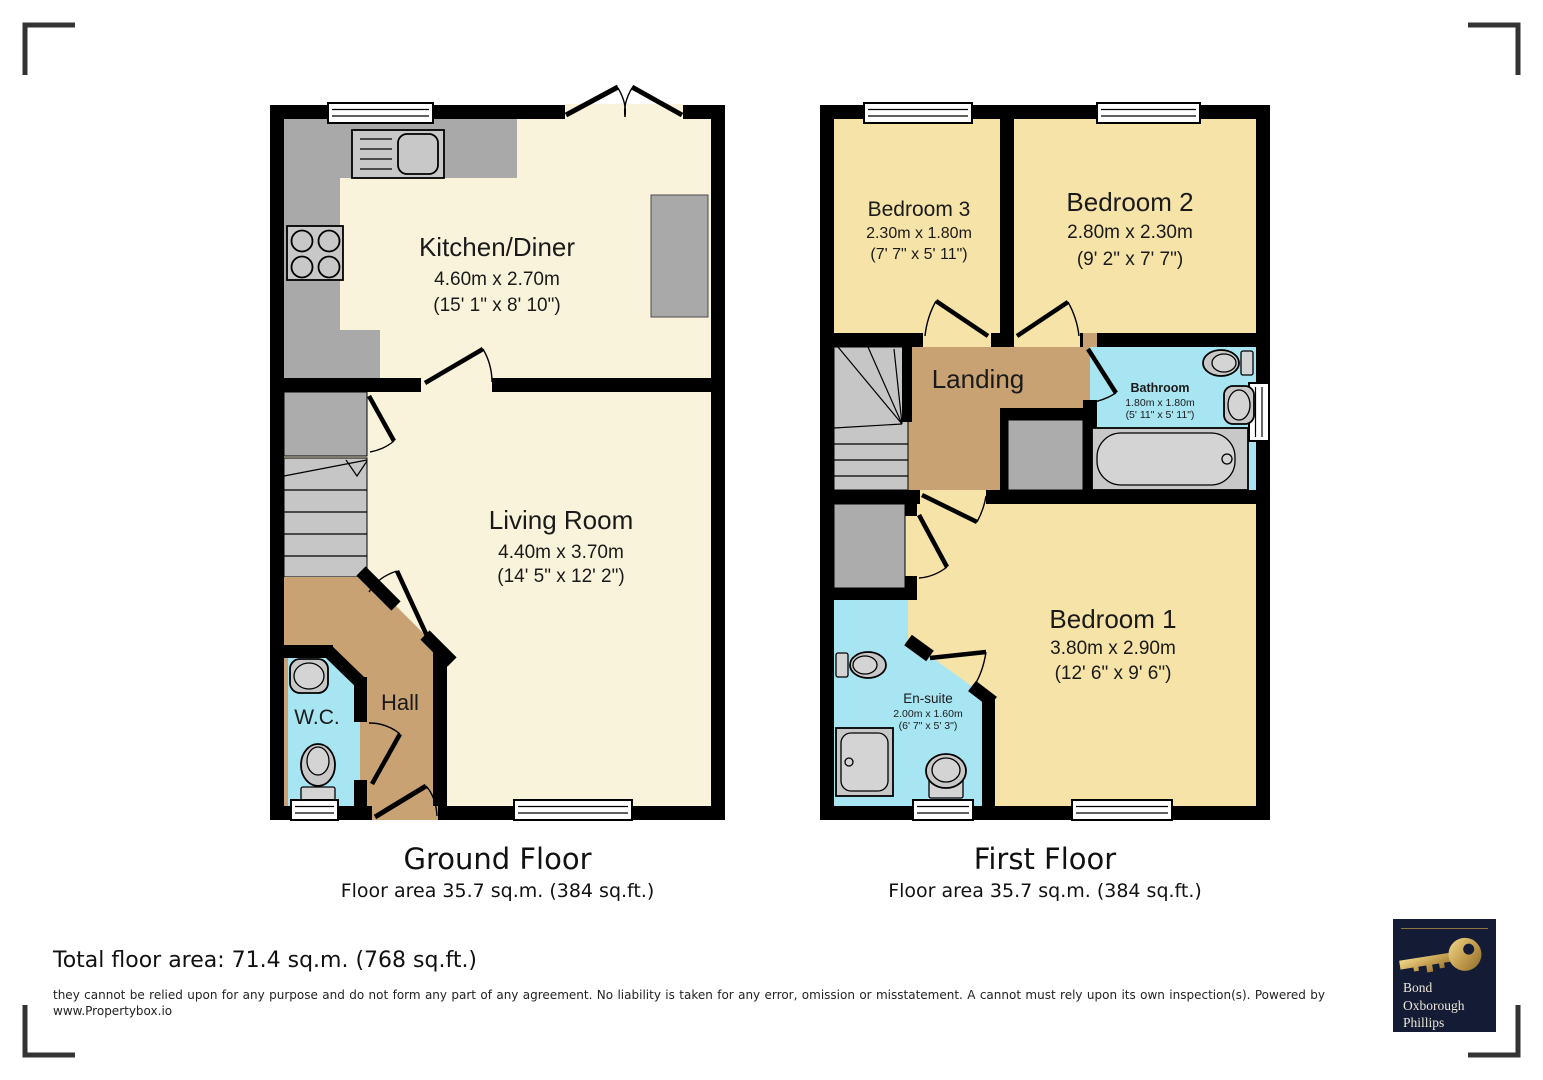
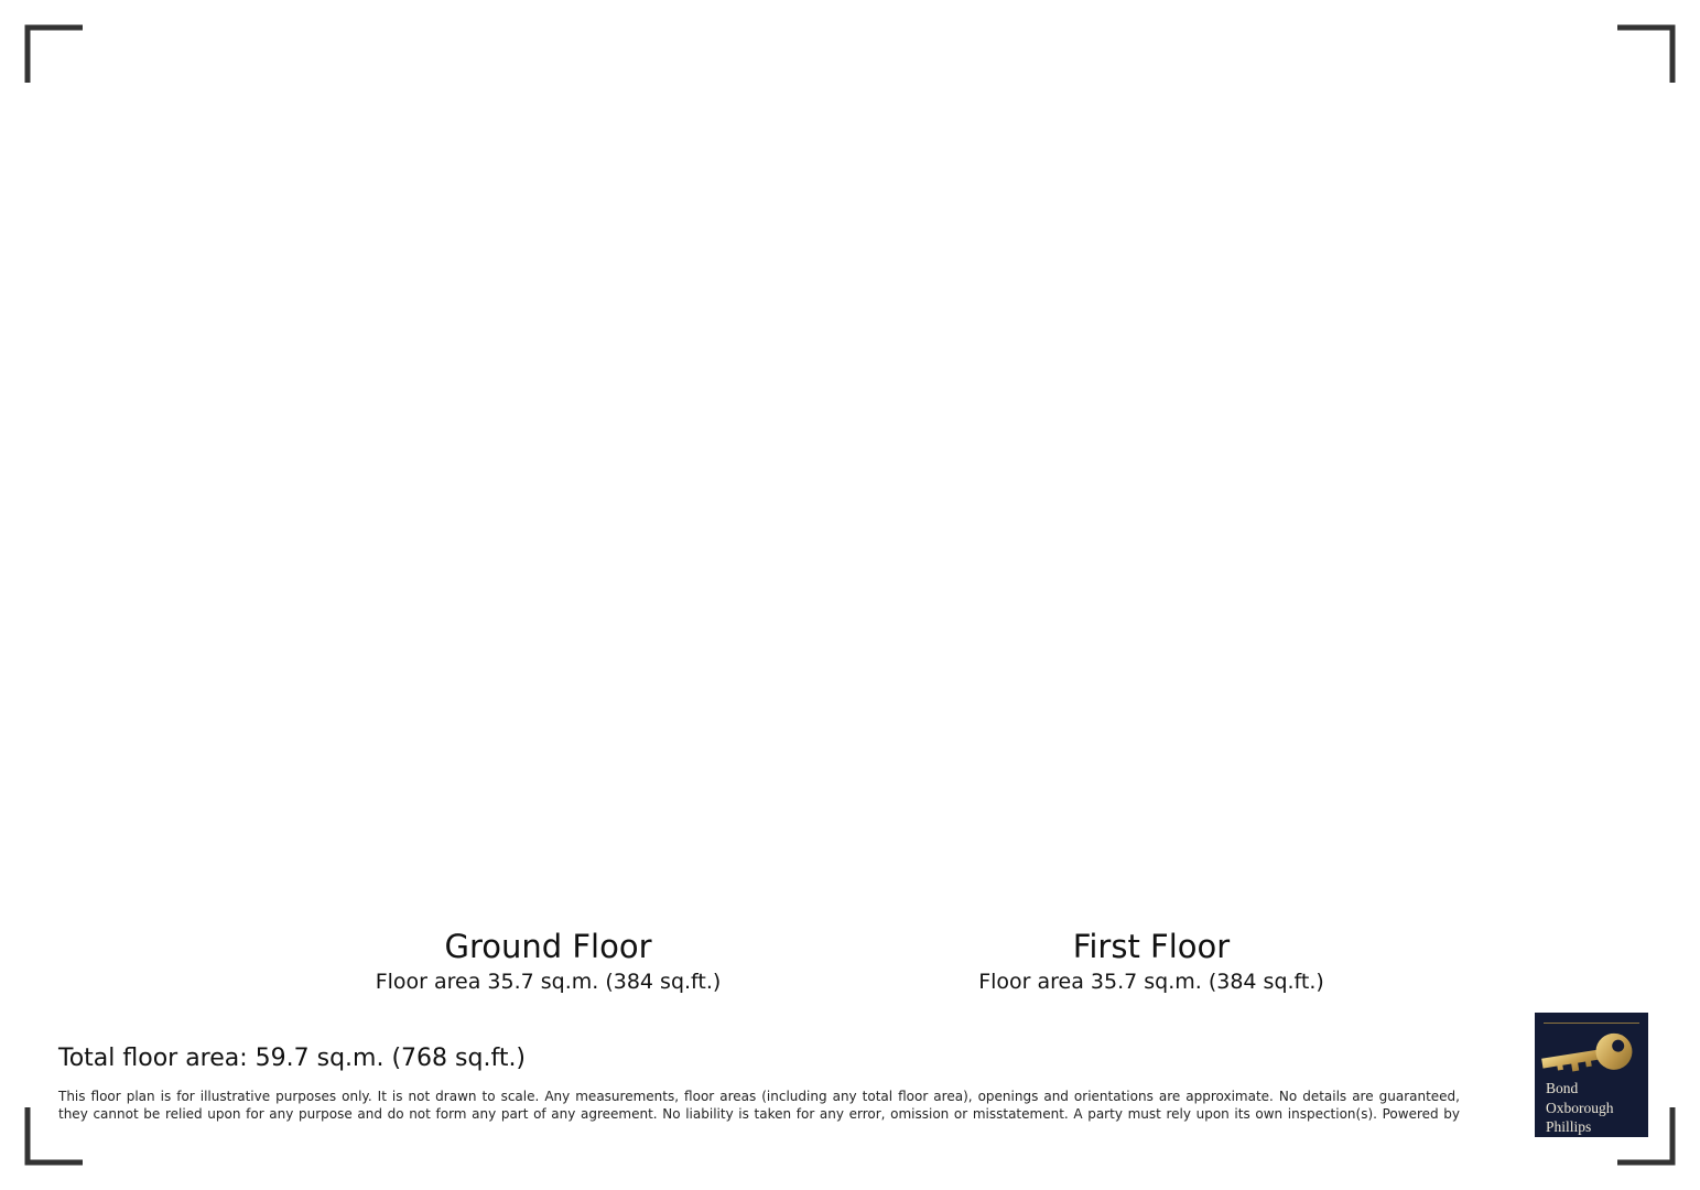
- Kitchen/Diner
- 4.60m x 2.70m
- (15' 1" x 8' 10")
- Living Room
- 4.40m x 3.70m
- (14' 5" x 12' 2")
- Hall
- W.C.
- Bedroom 3
- 2.30m x 1.80m
- (7' 7" x 5' 11")
- Bedroom 2
- 2.80m x 2.30m
- (9' 2" x 7' 7")
- Landing
- Bathroom
- 1.80m x 1.80m
- (5' 11" x 5' 11")
- Bedroom 1
- 3.80m x 2.90m
- (12' 6" x 9' 6")
- En-suite
- 2.00m x 1.60m
- (6' 7" x 5' 3")
  Ground Floor
  Floor area 35.7 sq.m. (384 sq.ft.)
  First Floor
  Floor area 35.7 sq.m. (384 sq.ft.)
- Total floor area: 71.4 sq.m. (768 sq.ft.)
+ Total floor area: 59.7 sq.m. (768 sq.ft.)
+ This floor plan is for illustrative purposes only. It is not drawn to scale. Any measurements, floor areas (including any total floor area), openings and orientations are approximate. No details are guaranteed,
- they cannot be relied upon for any purpose and do not form any part of any agreement. No liability is taken for any error, omission or misstatement. A cannot must rely upon its own inspection(s). Powered by
+ they cannot be relied upon for any purpose and do not form any part of any agreement. No liability is taken for any error, omission or misstatement. A party must rely upon its own inspection(s). Powered by
- www.Propertybox.io
  Bond
  Oxborough
  Phillips
